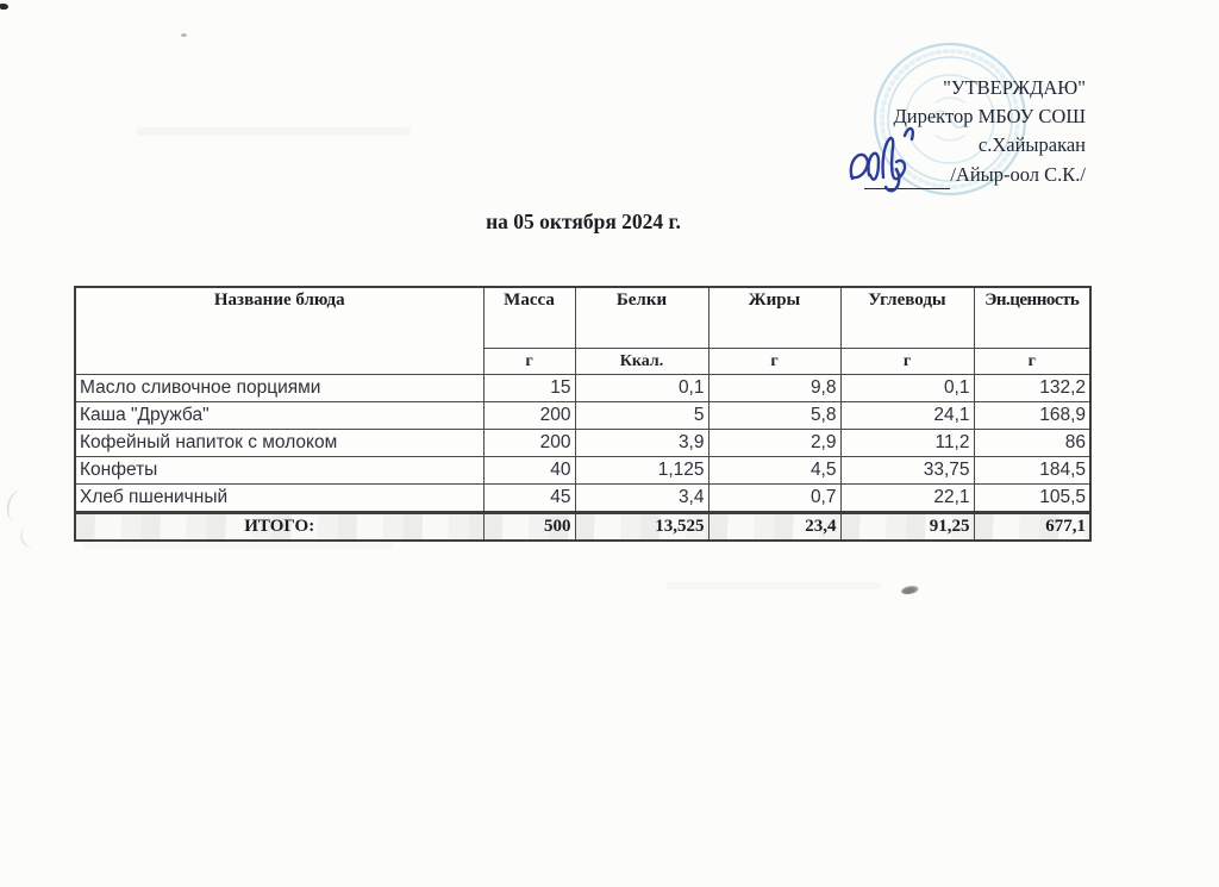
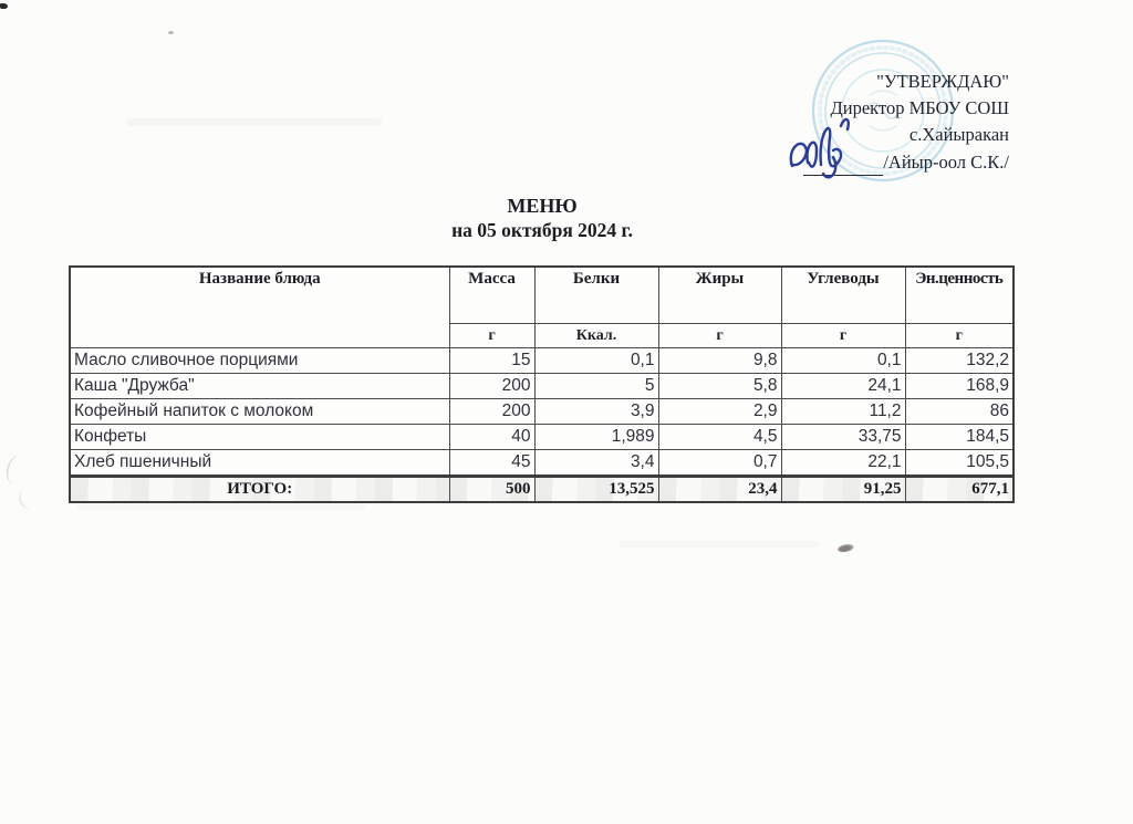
  "УТВЕРЖДАЮ"
  Директор МБОУ СОШ
  с.Хайыракан
  /Айыр-оол С.К./
+ МЕНЮ
  на 05 октября 2024 г.
  Название блюда	Масса	Белки	Жиры	Углеводы	Эн.ценность
  г	Ккал.	г	г	г
  Масло сливочное порциями	15	0,1	9,8	0,1	132,2
  Каша "Дружба"	200	5	5,8	24,1	168,9
  Кофейный напиток с молоком	200	3,9	2,9	11,2	86
- Конфеты	40	1,125	4,5	33,75	184,5
+ Конфеты	40	1,989	4,5	33,75	184,5
  Хлеб пшеничный	45	3,4	0,7	22,1	105,5
  ИТОГО:	500	13,525	23,4	91,25	677,1
